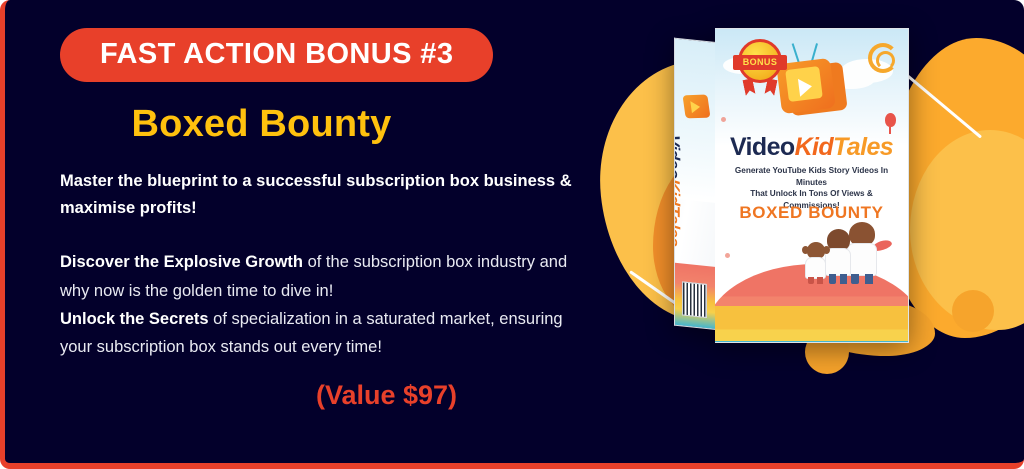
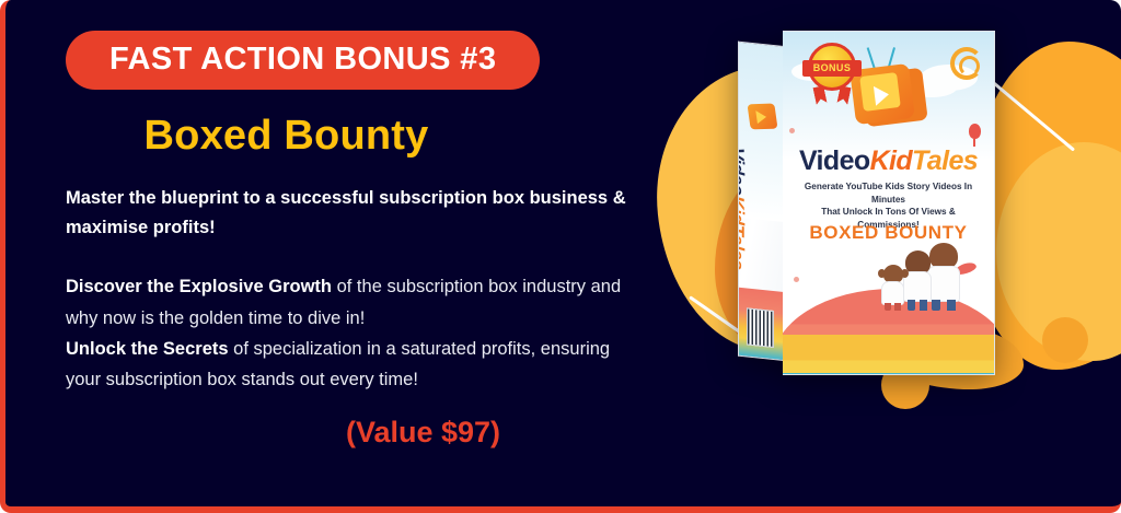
  FAST ACTION BONUS #3
  Boxed Bounty
  Master the blueprint to a successful subscription box business & maximise profits!
  Discover the Explosive Growth of the subscription box industry and why now is the golden time to dive in!
- Unlock the Secrets of specialization in a saturated market, ensuring your subscription box stands out every time!
+ Unlock the Secrets of specialization in a saturated profits, ensuring your subscription box stands out every time!
  (Value $97)
  BONUS
  VideoKidTales
  Generate YouTube Kids Story Videos In Minutes
  That Unlock In Tons Of Views & Commissions!
  BOXED BOUNTY
